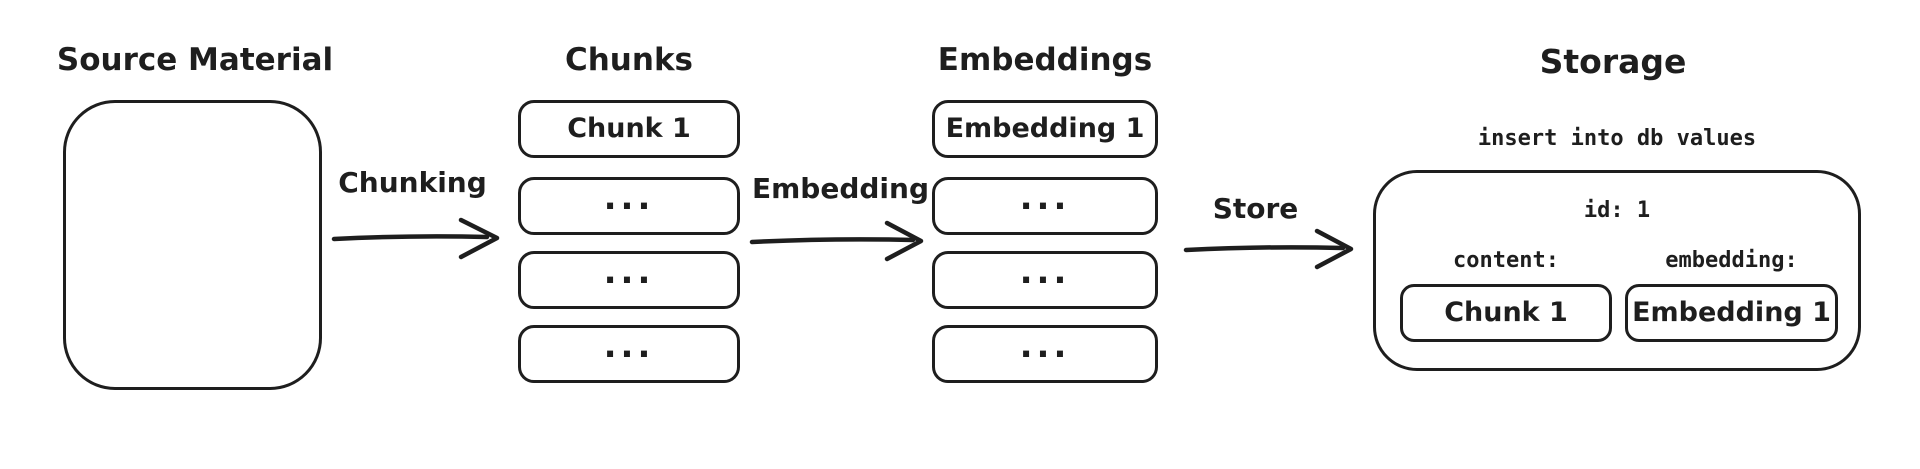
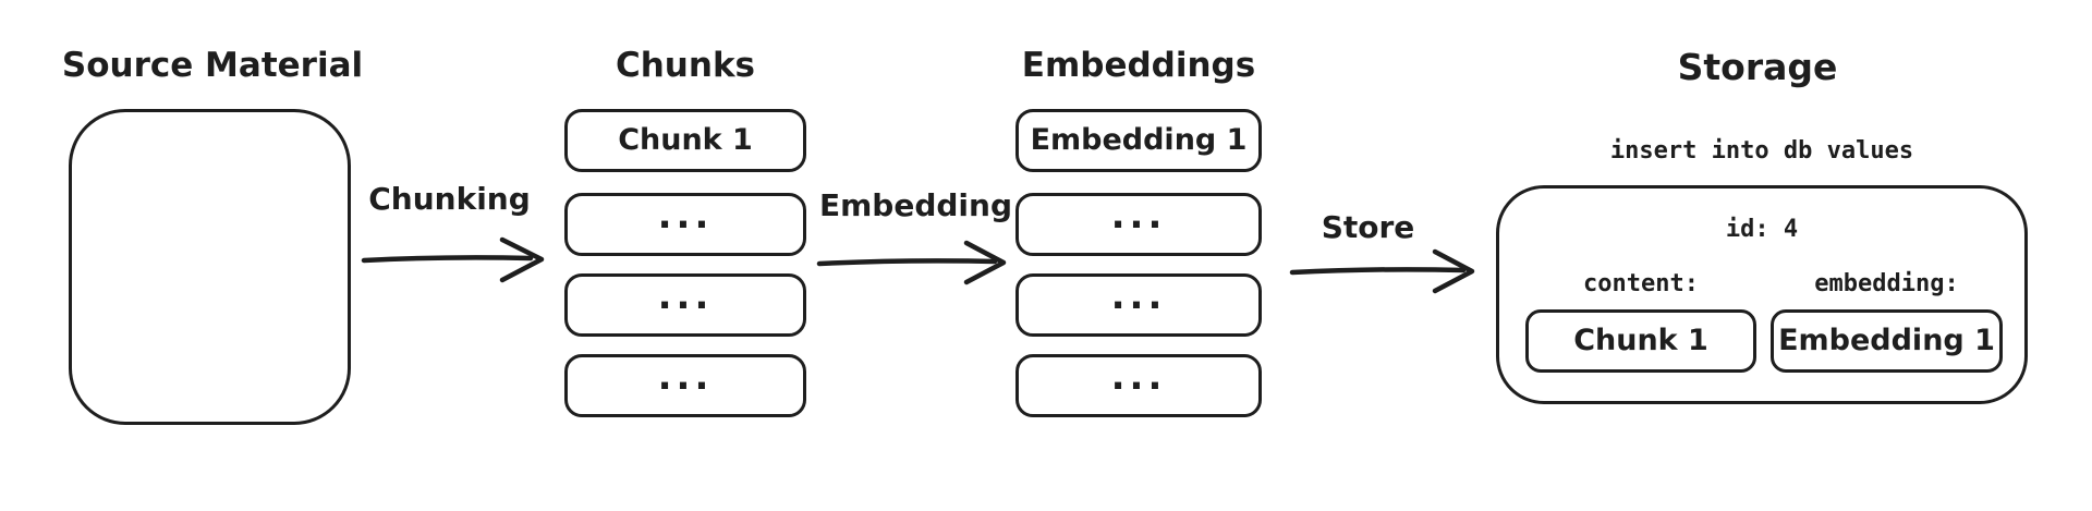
  Source Material
  Chunking
  Chunks
  Chunk 1
  ...
  ...
  ...
  Embedding
  Embeddings
  Embedding 1
  ...
  ...
  ...
  Store
  Storage
  insert into db values
- id: 1
+ id: 4
  content:
  embedding:
  Chunk 1
  Embedding 1
